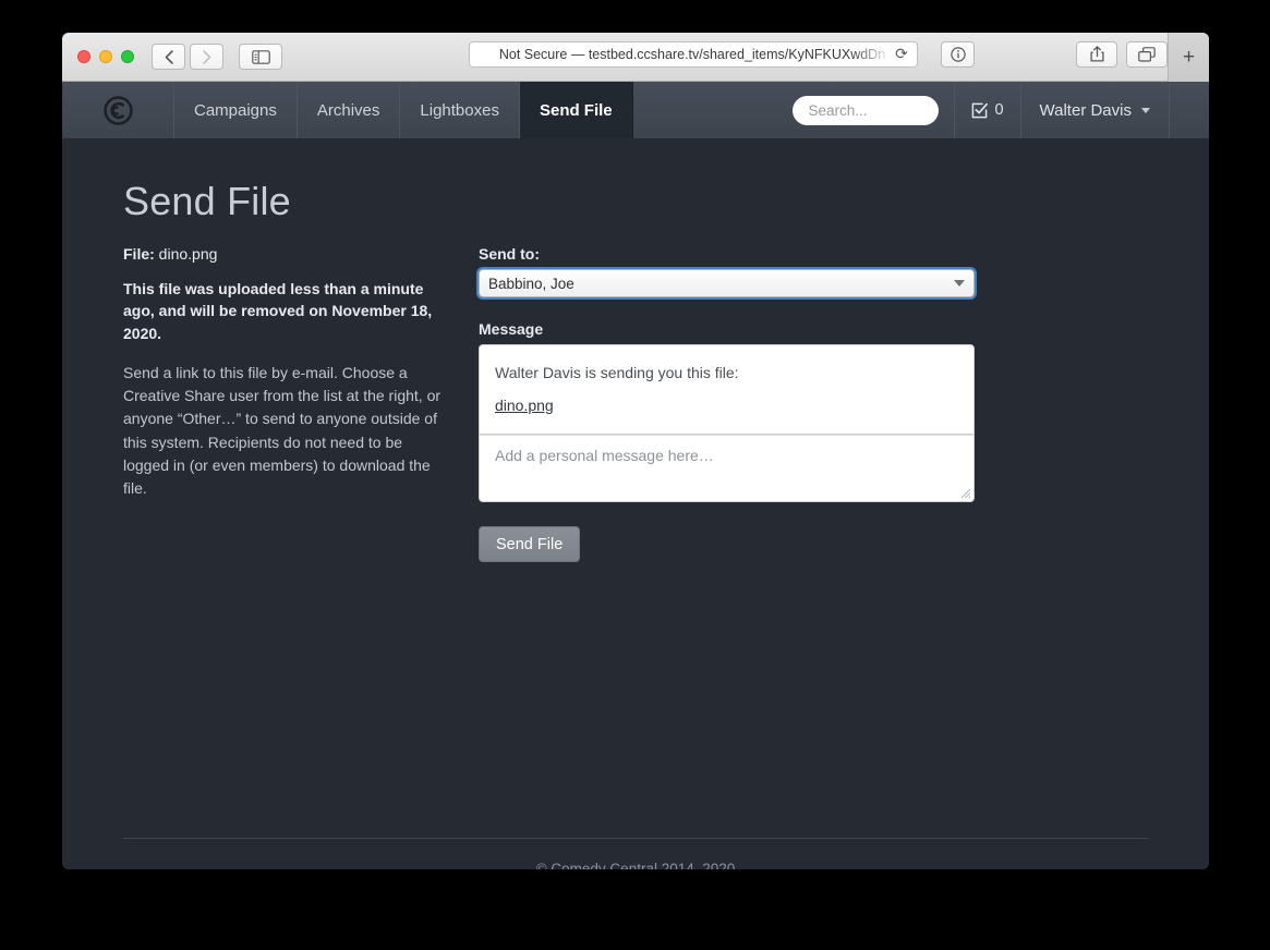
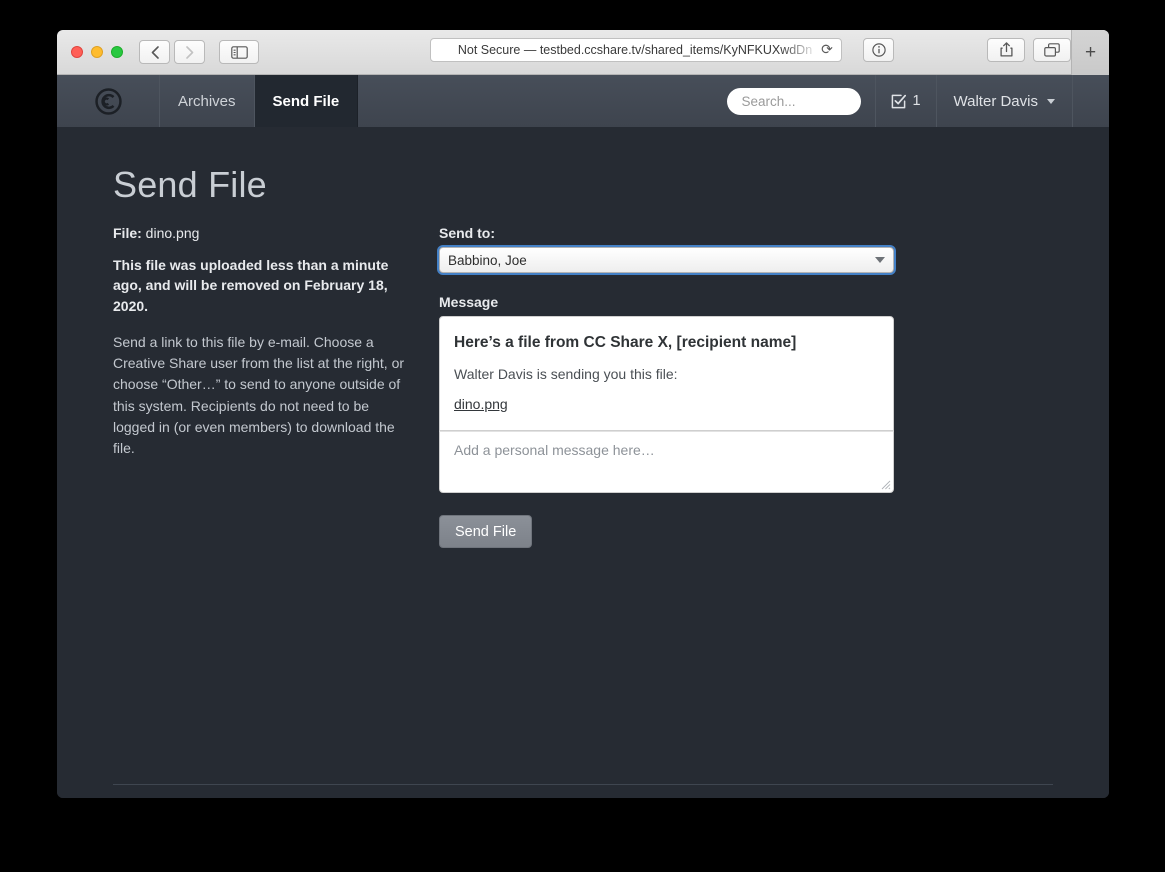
  Not Secure — testbed.ccshare.tv/shared_items/KyNFKUXwdDn
  ⟳
  +
- Campaigns
  Archives
- Lightboxes
  Send File
  Search...
- 0
+ 1
  Walter Davis
  Send File
  File: dino.png
- This file was uploaded less than a minute ago, and will be removed on November 18, 2020.
+ This file was uploaded less than a minute ago, and will be removed on February 18, 2020.
- Send a link to this file by e-mail. Choose a Creative Share user from the list at the right, or anyone “Other…” to send to anyone outside of this system. Recipients do not need to be logged in (or even members) to download the file.
+ Send a link to this file by e-mail. Choose a Creative Share user from the list at the right, or choose “Other…” to send to anyone outside of this system. Recipients do not need to be logged in (or even members) to download the file.
  Send to:
  Babbino, Joe
  Message
+ Here’s a file from CC Share X, [recipient name]
  Walter Davis is sending you this file:
  dino.png
  Add a personal message here…
  Send File
- © Comedy Central 2014–2020
